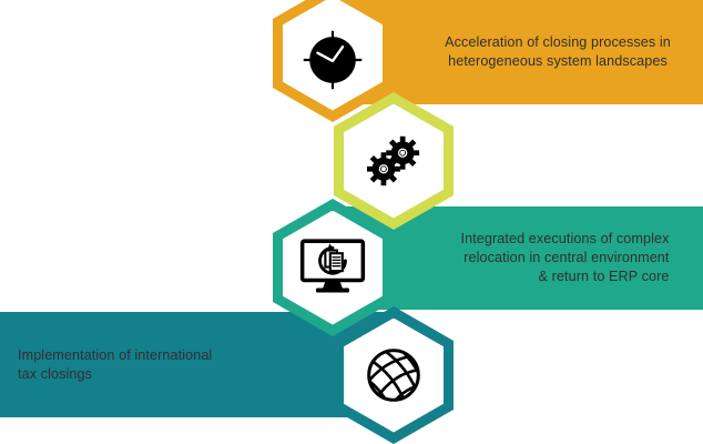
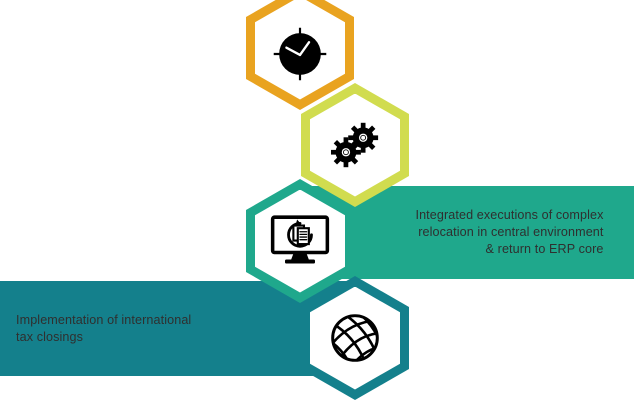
- Acceleration of closing processes in
- heterogeneous system landscapes
  Integrated executions of complex
  relocation in central environment
  & return to ERP core
  Implementation of international
  tax closings
